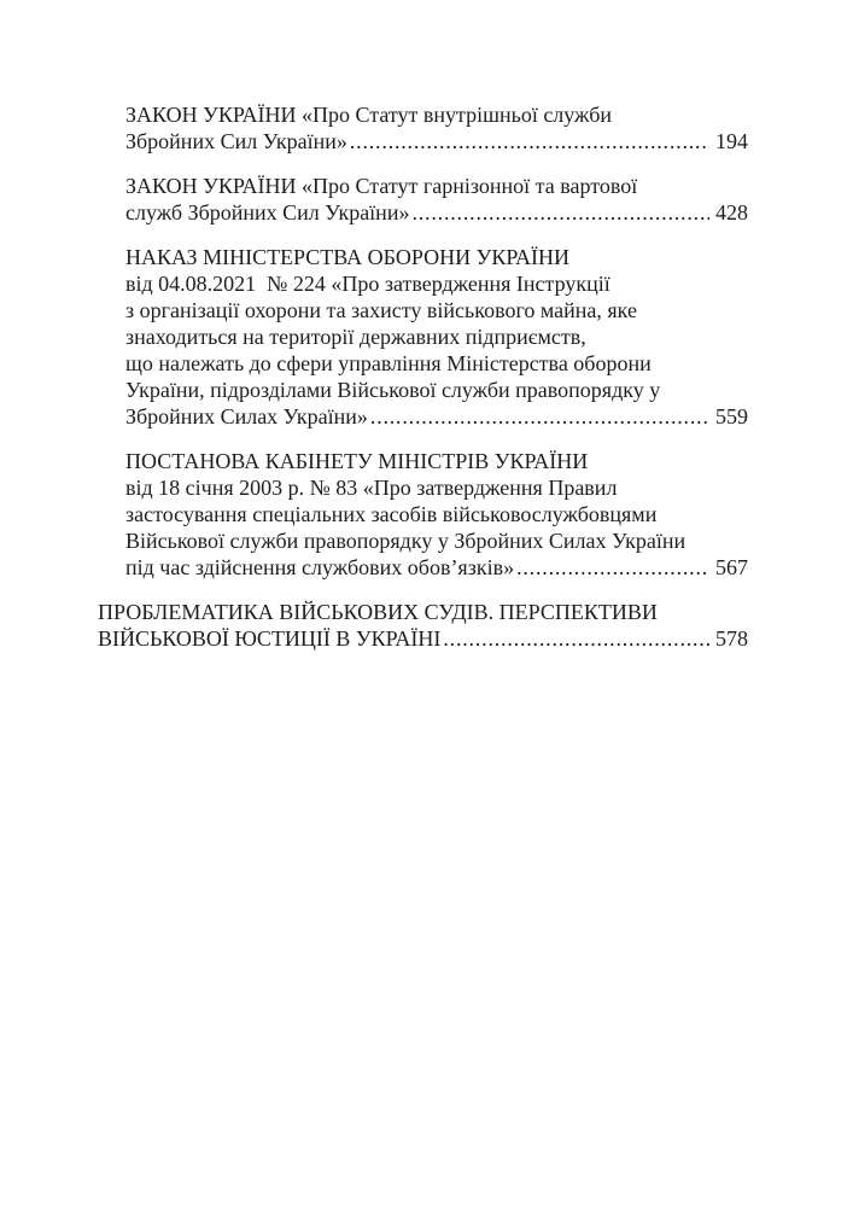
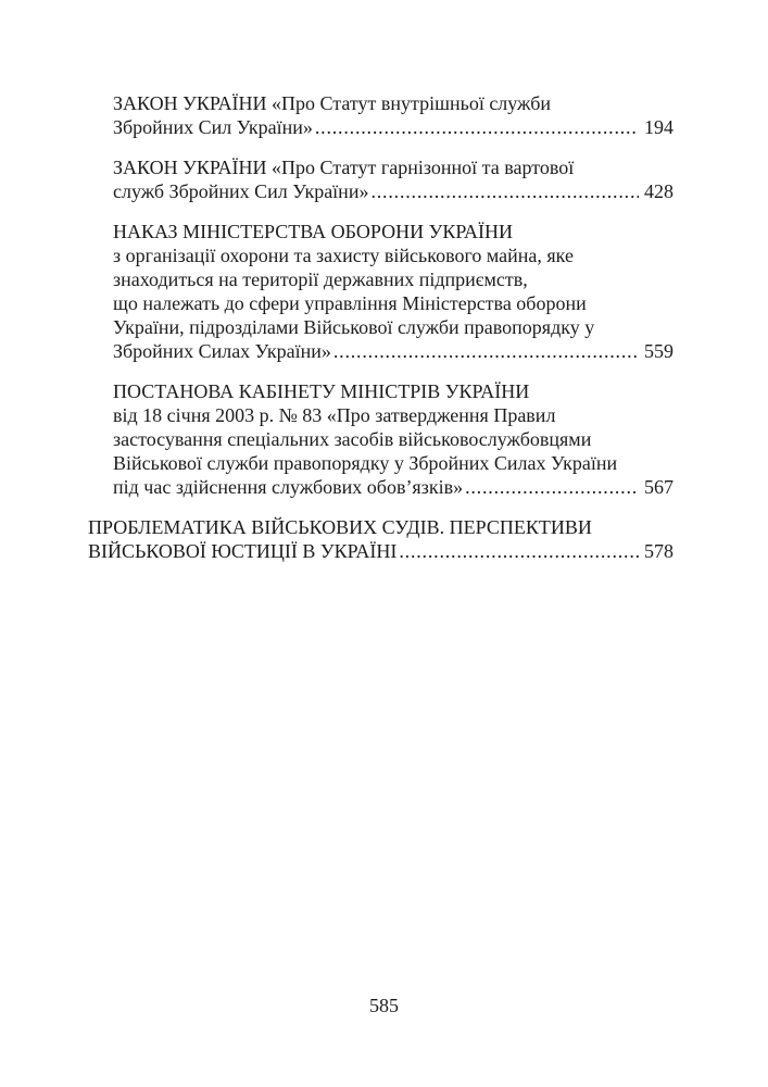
  ЗАКОН УКРАЇНИ «Про Статут внутрішньої служби
  Збройних Сил України»
  194
  ЗАКОН УКРАЇНИ «Про Статут гарнізонної та вартової
  служб Збройних Сил України»
  428
  НАКАЗ МІНІСТЕРСТВА ОБОРОНИ УКРАЇНИ
- від 04.08.2021 № 224 «Про затвердження Інструкції
  з організації охорони та захисту військового майна, яке
  знаходиться на території державних підприємств,
  що належать до сфери управління Міністерства оборони
  України, підрозділами Військової служби правопорядку у
  Збройних Силах України»
  559
  ПОСТАНОВА КАБІНЕТУ МІНІСТРІВ УКРАЇНИ
  від 18 січня 2003 р. № 83 «Про затвердження Правил
  застосування спеціальних засобів військовослужбовцями
  Військової служби правопорядку у Збройних Силах України
  під час здійснення службових обов’язків»
  567
  ПРОБЛЕМАТИКА ВІЙСЬКОВИХ СУДІВ. ПЕРСПЕКТИВИ
  ВІЙСЬКОВОЇ ЮСТИЦІЇ В УКРАЇНІ
  578
+ 585
